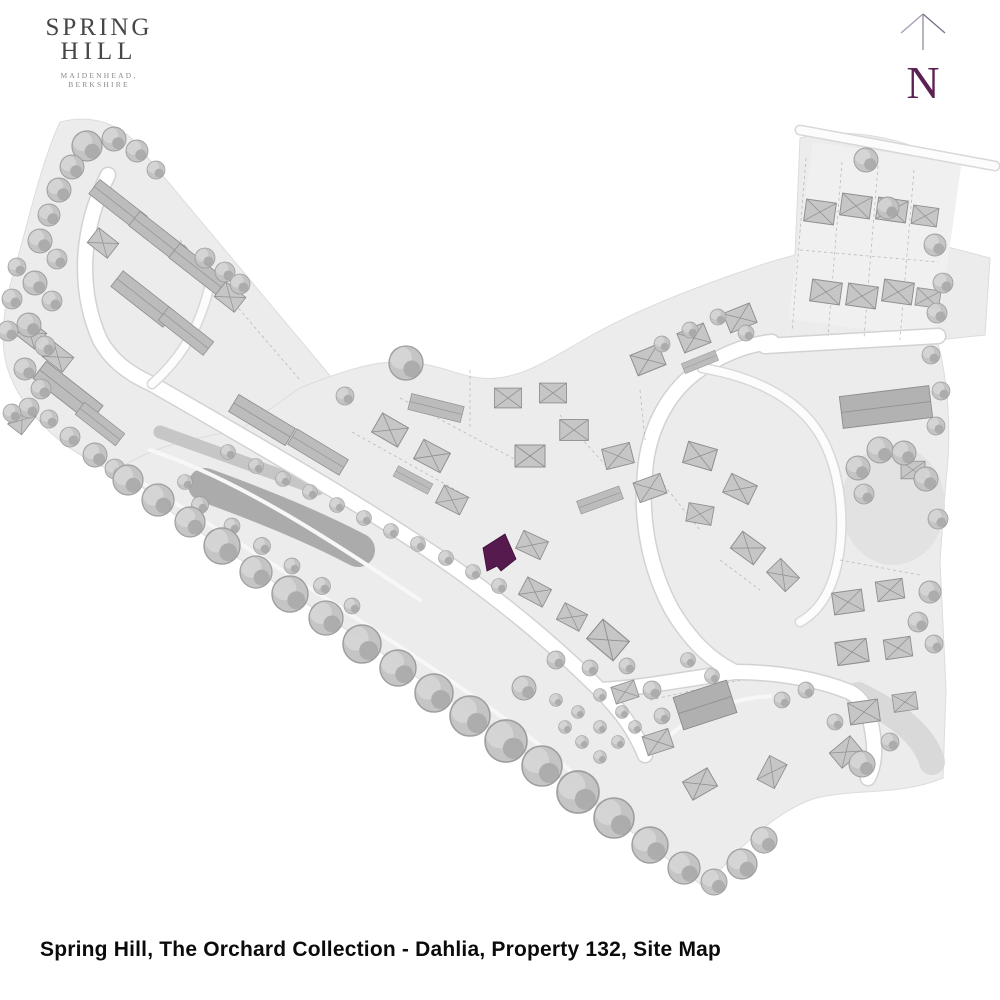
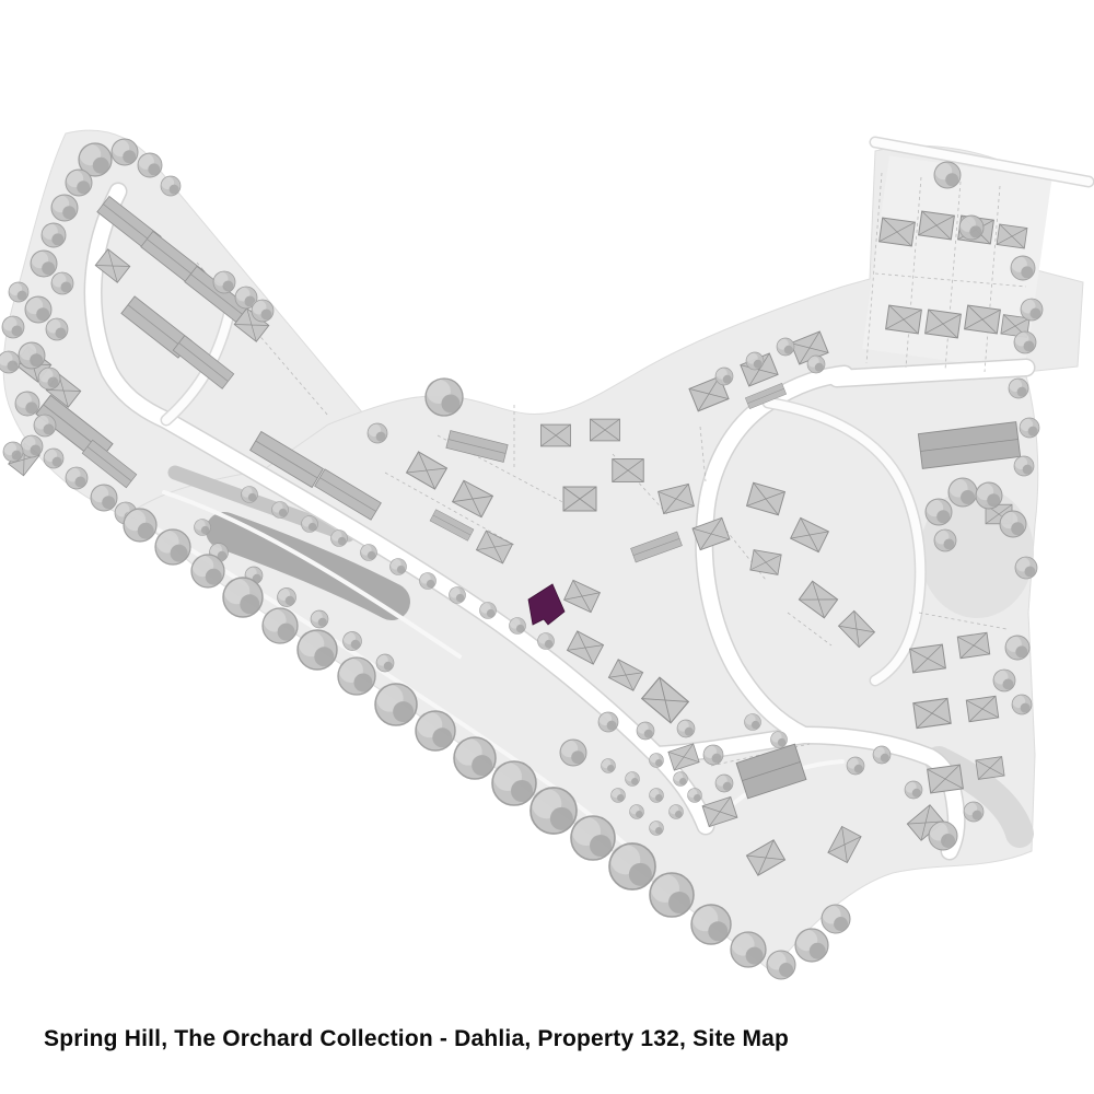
- SPRING
- HILL
- MAIDENHEAD, BERKSHIRE
- N
  Spring Hill, The Orchard Collection - Dahlia, Property 132, Site Map
